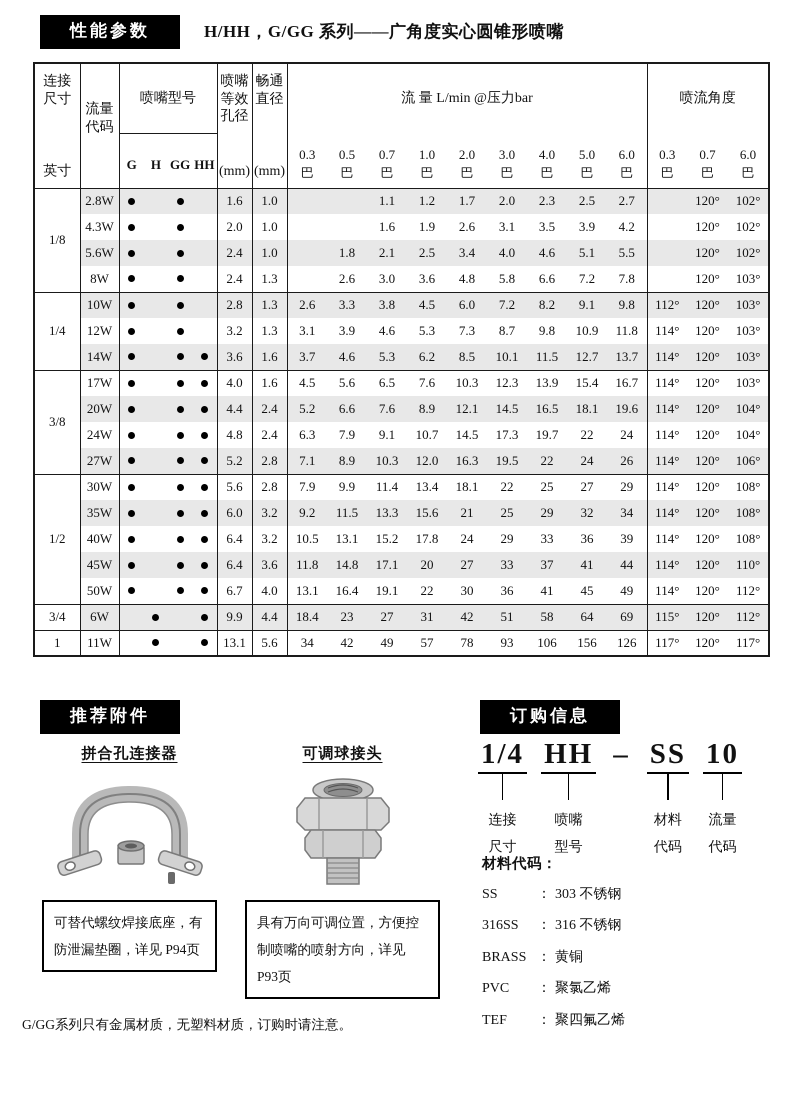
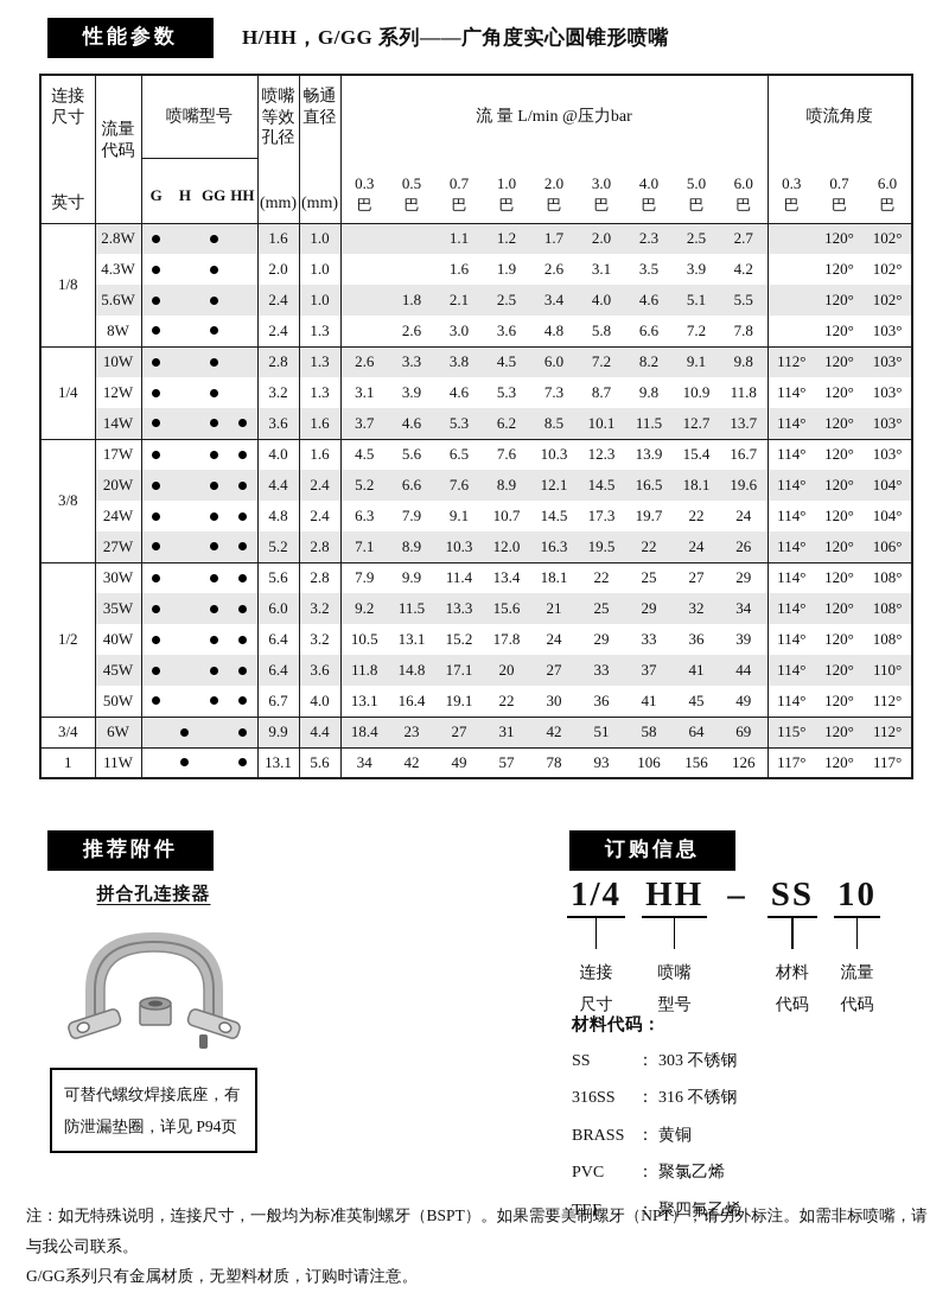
  性能参数
  H/HH，G/GG 系列——广角度实心圆锥形喷嘴
  连接 尺寸英寸	流量 代码	喷嘴型号	喷嘴 等效 孔径(mm)	畅通 直径(mm)	流 量 L/min @压力bar	喷流角度
  G H GG HH	0.3巴	0.5巴	0.7巴	1.0巴	2.0巴	3.0巴	4.0巴	5.0巴	6.0巴	0.3巴	0.7巴	6.0巴
  1/8	2.8W		1.6	1.0			1.1	1.2	1.7	2.0	2.3	2.5	2.7		120°	102°
  4.3W		2.0	1.0			1.6	1.9	2.6	3.1	3.5	3.9	4.2		120°	102°
  5.6W		2.4	1.0		1.8	2.1	2.5	3.4	4.0	4.6	5.1	5.5		120°	102°
  8W		2.4	1.3		2.6	3.0	3.6	4.8	5.8	6.6	7.2	7.8		120°	103°
  1/4	10W		2.8	1.3	2.6	3.3	3.8	4.5	6.0	7.2	8.2	9.1	9.8	112°	120°	103°
  12W		3.2	1.3	3.1	3.9	4.6	5.3	7.3	8.7	9.8	10.9	11.8	114°	120°	103°
  14W		3.6	1.6	3.7	4.6	5.3	6.2	8.5	10.1	11.5	12.7	13.7	114°	120°	103°
  3/8	17W		4.0	1.6	4.5	5.6	6.5	7.6	10.3	12.3	13.9	15.4	16.7	114°	120°	103°
  20W		4.4	2.4	5.2	6.6	7.6	8.9	12.1	14.5	16.5	18.1	19.6	114°	120°	104°
  24W		4.8	2.4	6.3	7.9	9.1	10.7	14.5	17.3	19.7	22	24	114°	120°	104°
  27W		5.2	2.8	7.1	8.9	10.3	12.0	16.3	19.5	22	24	26	114°	120°	106°
  1/2	30W		5.6	2.8	7.9	9.9	11.4	13.4	18.1	22	25	27	29	114°	120°	108°
  35W		6.0	3.2	9.2	11.5	13.3	15.6	21	25	29	32	34	114°	120°	108°
  40W		6.4	3.2	10.5	13.1	15.2	17.8	24	29	33	36	39	114°	120°	108°
  45W		6.4	3.6	11.8	14.8	17.1	20	27	33	37	41	44	114°	120°	110°
  50W		6.7	4.0	13.1	16.4	19.1	22	30	36	41	45	49	114°	120°	112°
  3/4	6W		9.9	4.4	18.4	23	27	31	42	51	58	64	69	115°	120°	112°
  1	11W		13.1	5.6	34	42	49	57	78	93	106	156	126	117°	120°	117°
  推荐附件
  拼合孔连接器
  可替代螺纹焊接底座，有防泄漏垫圈，详见 P94页
- 可调球接头
- 具有万向可调位置，方便控制喷嘴的喷射方向，详见 P93页
  订购信息
  1/4
  连接
  尺寸
  HH
  喷嘴
  型号
  –
  SS
  材料
  代码
  10
  流量
  代码
  材料代码：
  SS ： 303 不锈钢
  316SS ： 316 不锈钢
  BRASS ： 黄铜
  PVC ： 聚氯乙烯
  TEF ： 聚四氟乙烯
+ 注：如无特殊说明，连接尺寸，一般均为标准英制螺牙（BSPT）。如果需要美制螺牙（NPT），请另外标注。如需非标喷嘴，请与我公司联系。
  G/GG系列只有金属材质，无塑料材质，订购时请注意。
